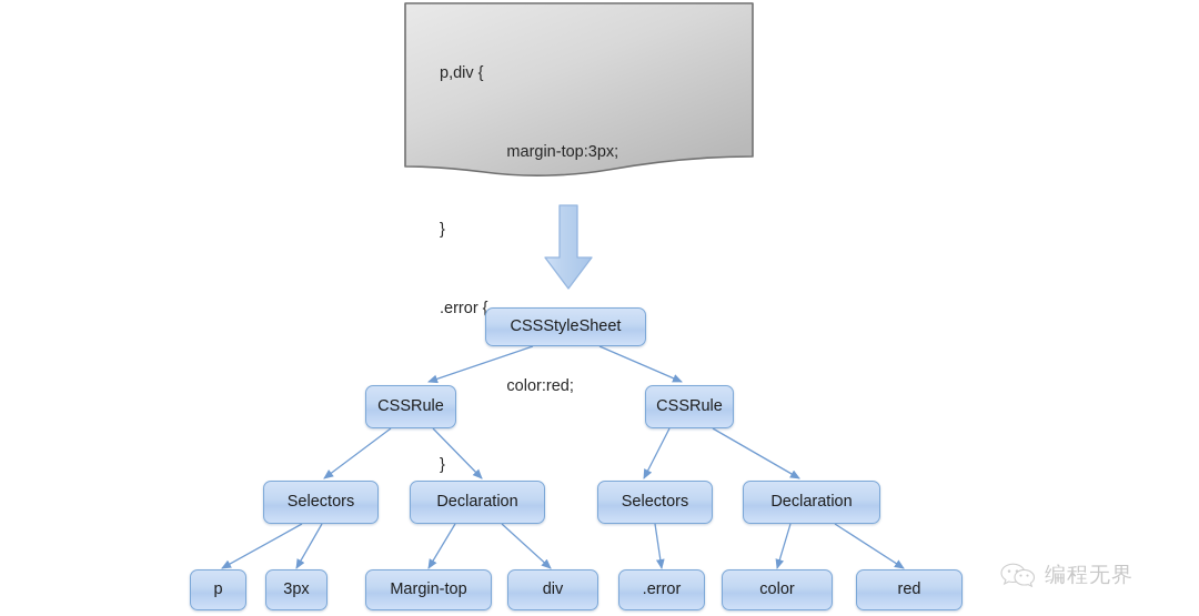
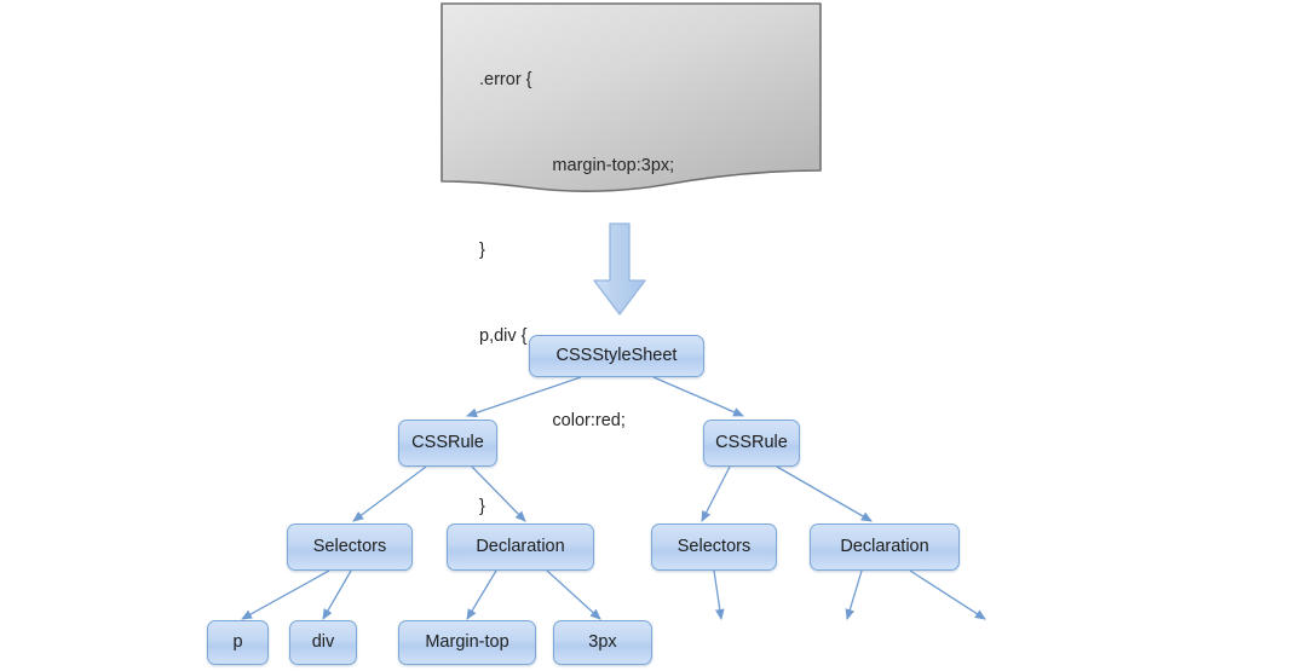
- p,div {
+ .error {
  margin-top:3px;
  }
- .error {
+ p,div {
  color:red;
  }
  CSSStyleSheet
  CSSRule
  CSSRule
  Selectors
  Declaration
  Selectors
  Declaration
  p
- 3px
+ div
  Margin-top
- div
+ 3px
- .error
- color
- red
- 编程无界
